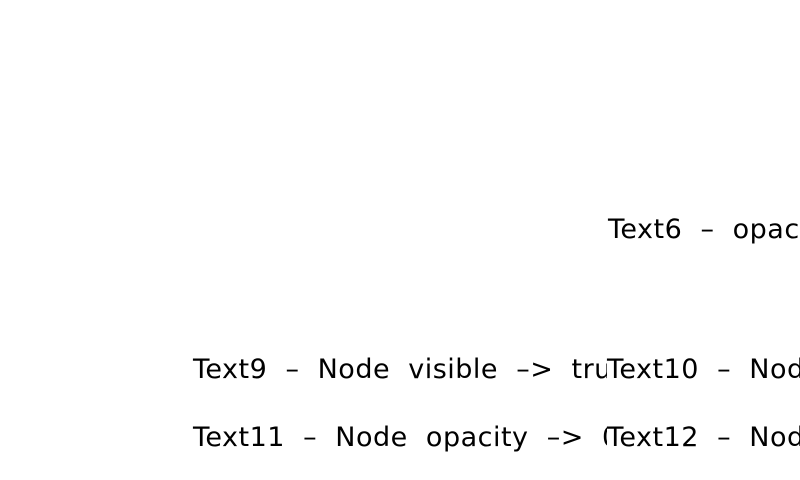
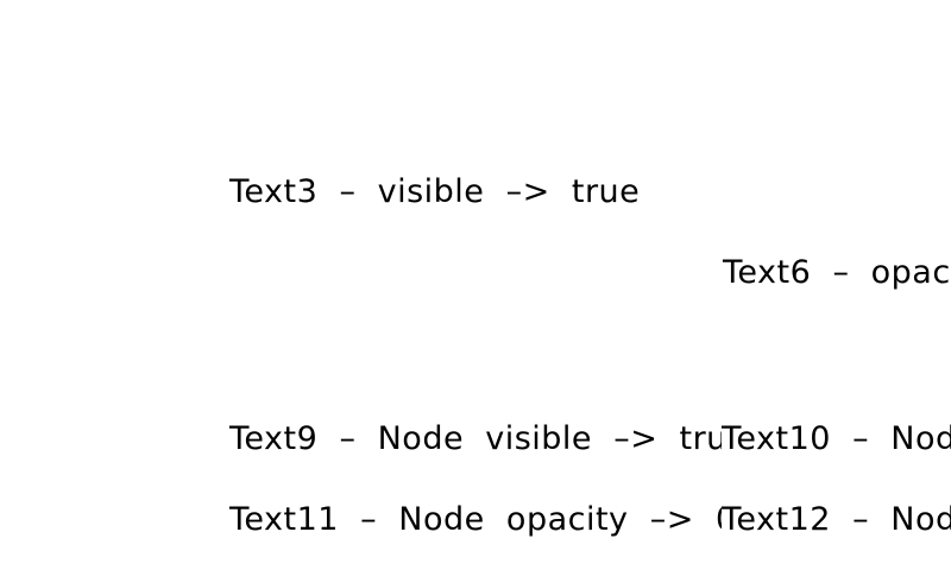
+ Text3 – visible –> true
  Text6 – opac
  Text9 – Node visible –> tru
  Text10 – Nod
  Text11 – Node opacity –>
  Text12 – Nod
